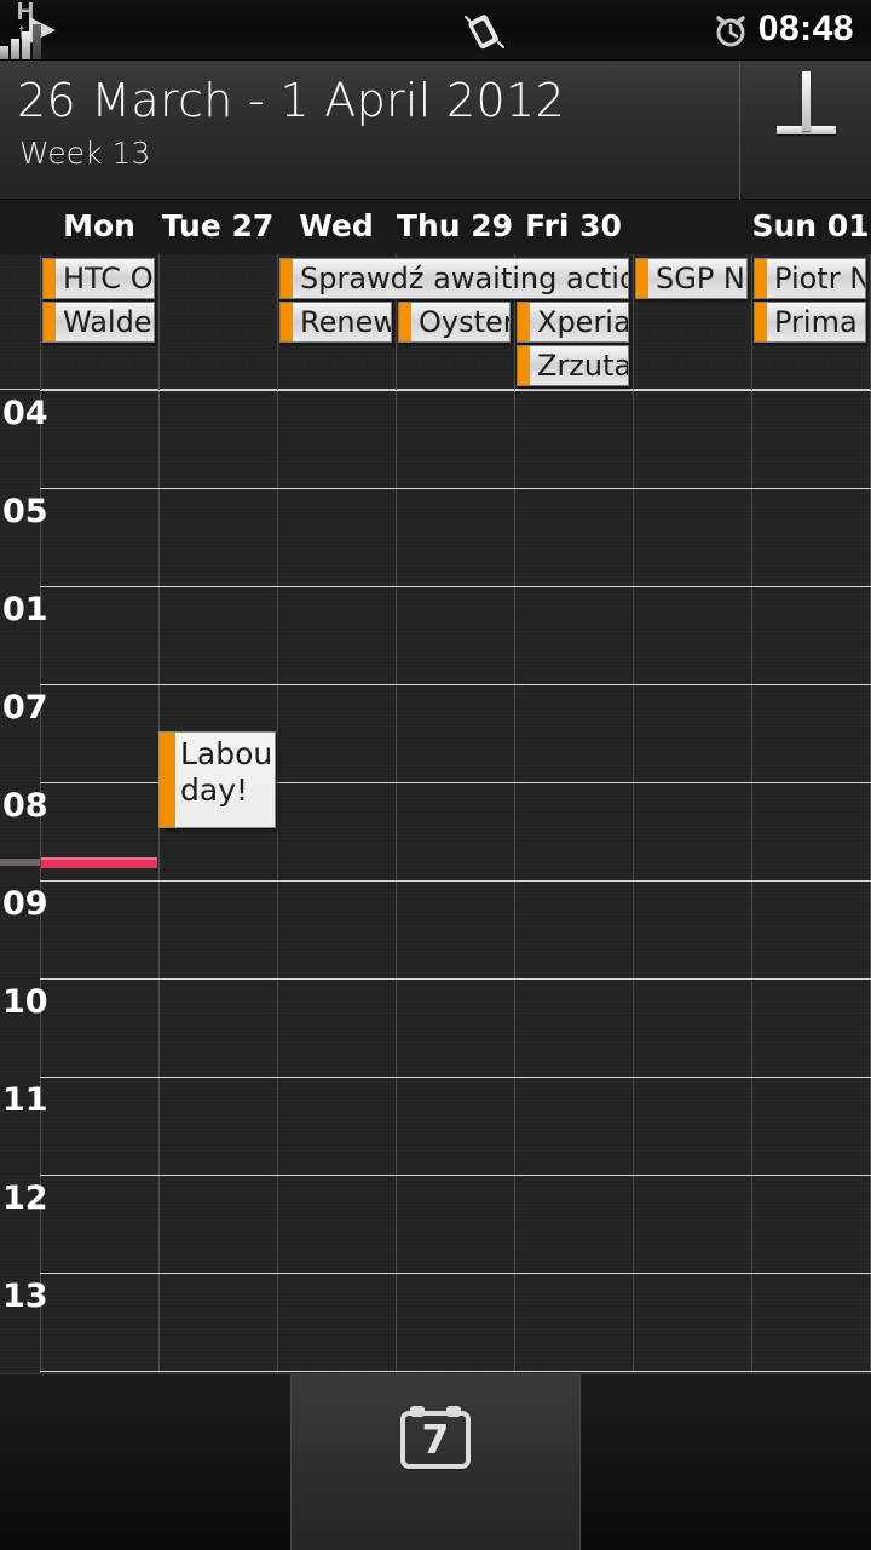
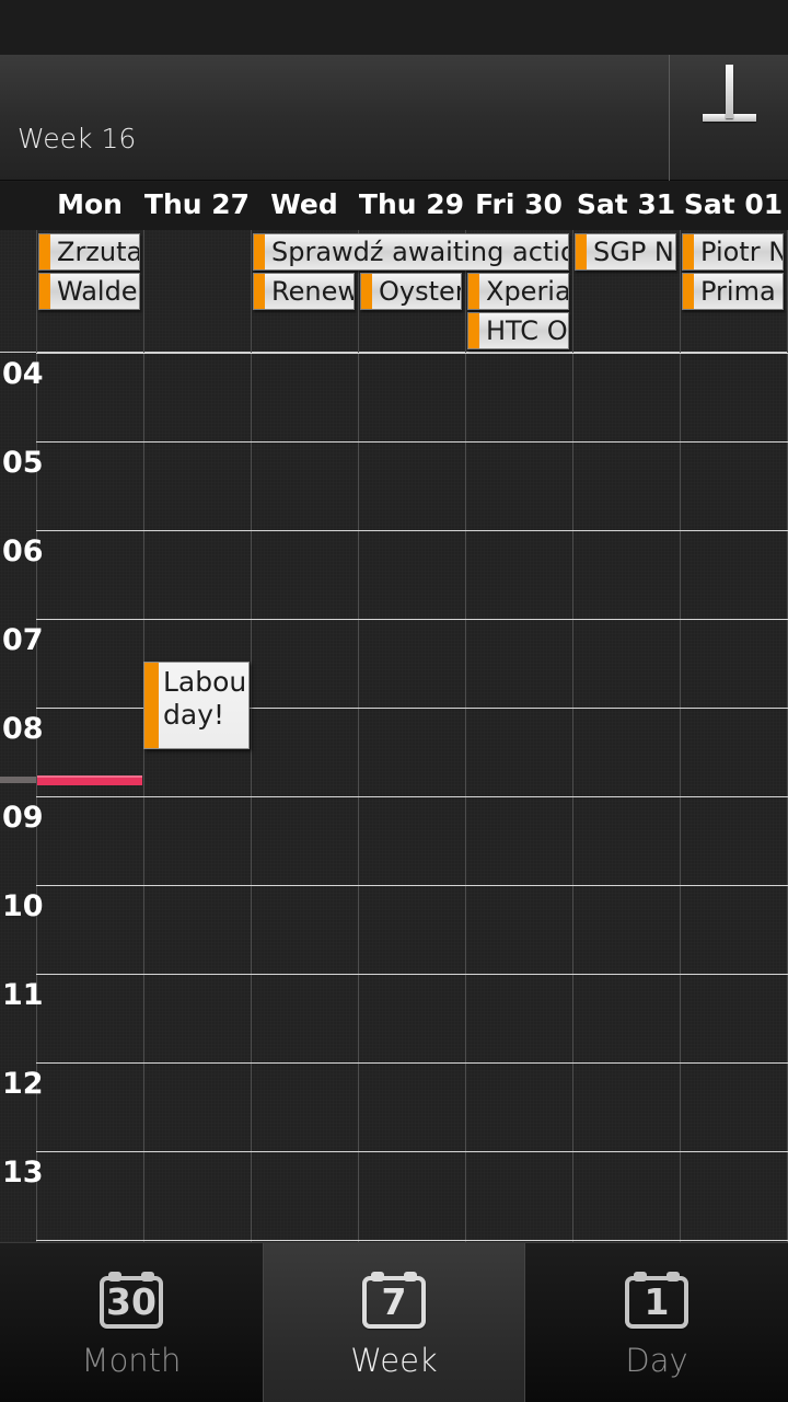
- H
- 08:48
- 26 March - 1 April 2012
- Week 13
+ Week 16
- Tue 27
+ Thu 27
  Thu 29
  Fri 30
+ Sat 31
- Sun 01
+ Sat 01
- HTC O
+ Zrzuta
  Walde
  Sprawdź awaiting acti
  Renew
  Oyster
  Xperia
- Zrzuta
+ HTC O
  SGP N
  Piotr N
  Prima
  04
  05
- 01
+ 06
  07
  08
  09
  10
  11
  12
  13
  Labou day!
+ 30
+ Month
  7
+ Week
+ 1
+ Day
